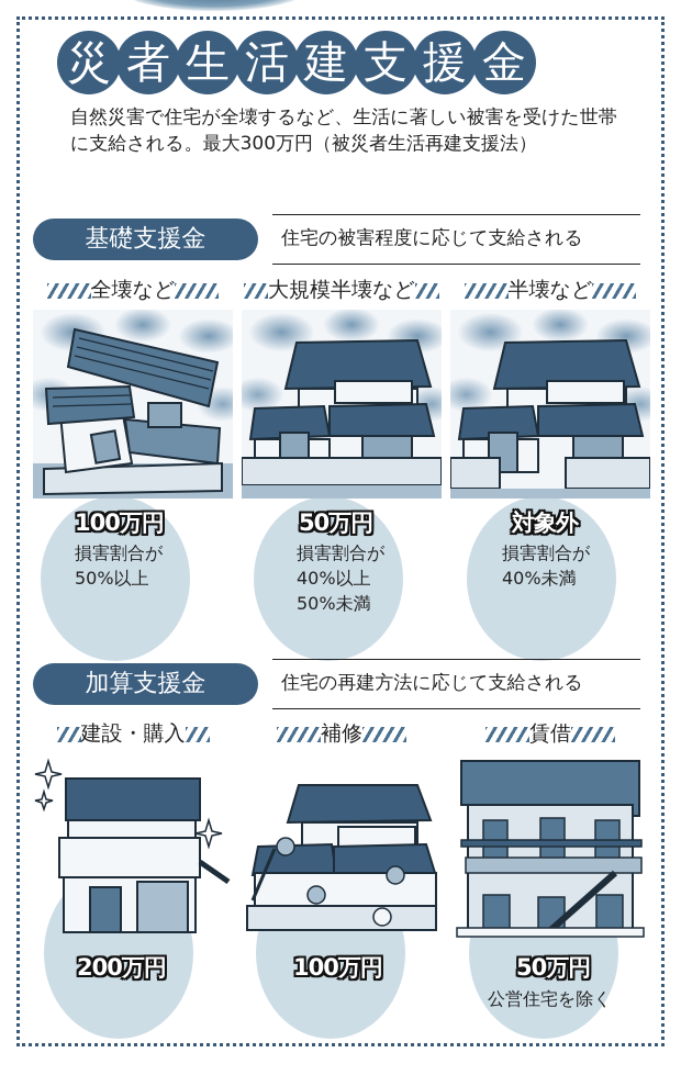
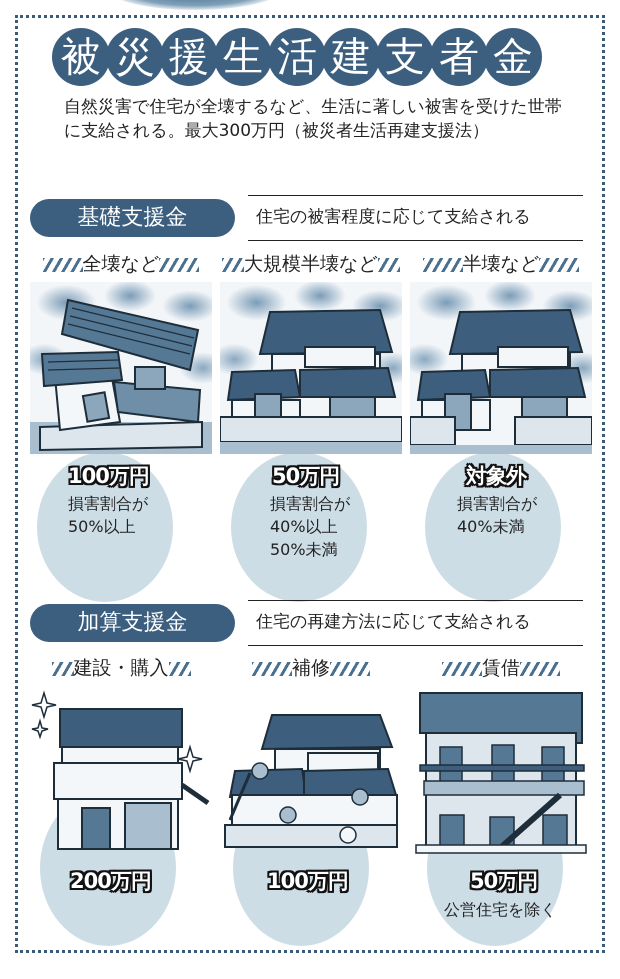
+ 被
  災
- 者
+ 援
  生
  活
  建
  支
- 援
+ 者
  金
  自然災害で住宅が全壊するなど、生活に著しい被害を受けた世帯に支給される。最大300万円（被災者生活再建支援法）
  基礎支援金
  住宅の被害程度に応じて支給される
  全壊など
  大規模半壊など
  半壊など
  100万円
  損害割合が
  50%以上
  50万円
  損害割合が
  40%以上
  50%未満
  対象外
  損害割合が
  40%未満
  加算支援金
  住宅の再建方法に応じて支給される
  建設・購入
  補修
  賃借
  200万円
  100万円
  50万円
  公営住宅を除く
